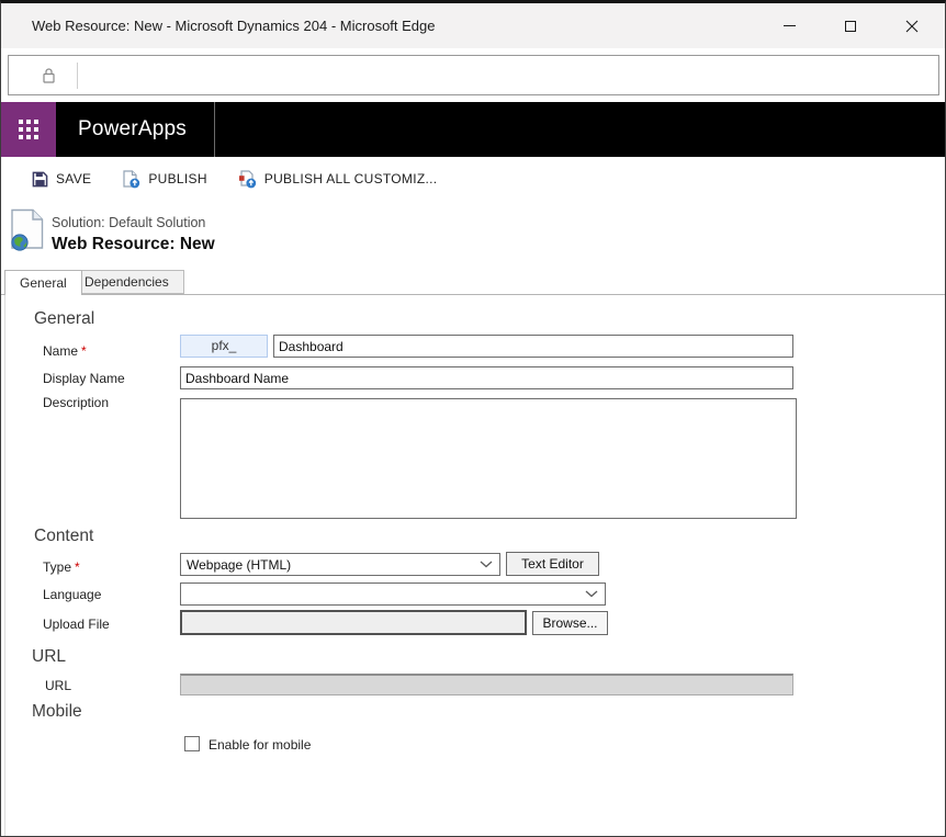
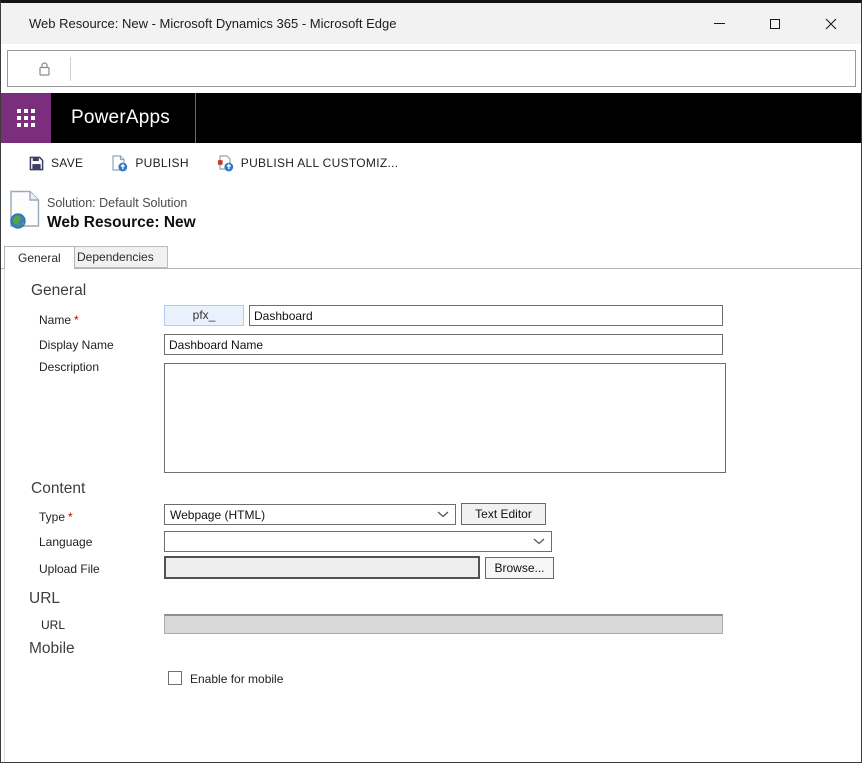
- Web Resource: New - Microsoft Dynamics 204 - Microsoft Edge
+ Web Resource: New - Microsoft Dynamics 365 - Microsoft Edge
  PowerApps
  SAVE
  PUBLISH
  PUBLISH ALL CUSTOMIZ...
  Solution: Default Solution
  Web Resource: New
  General
  Dependencies
  General
  Name *
  pfx_
  Dashboard
  Display Name
  Dashboard Name
  Description
  Content
  Type *
  Webpage (HTML)
  Text Editor
  Language
  Upload File
  Browse...
  URL
  URL
  Mobile
  Enable for mobile
